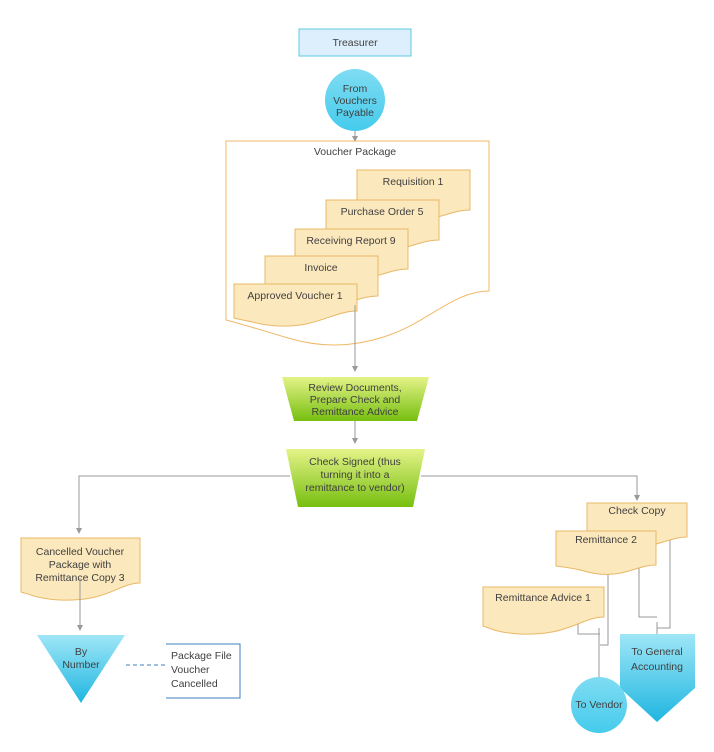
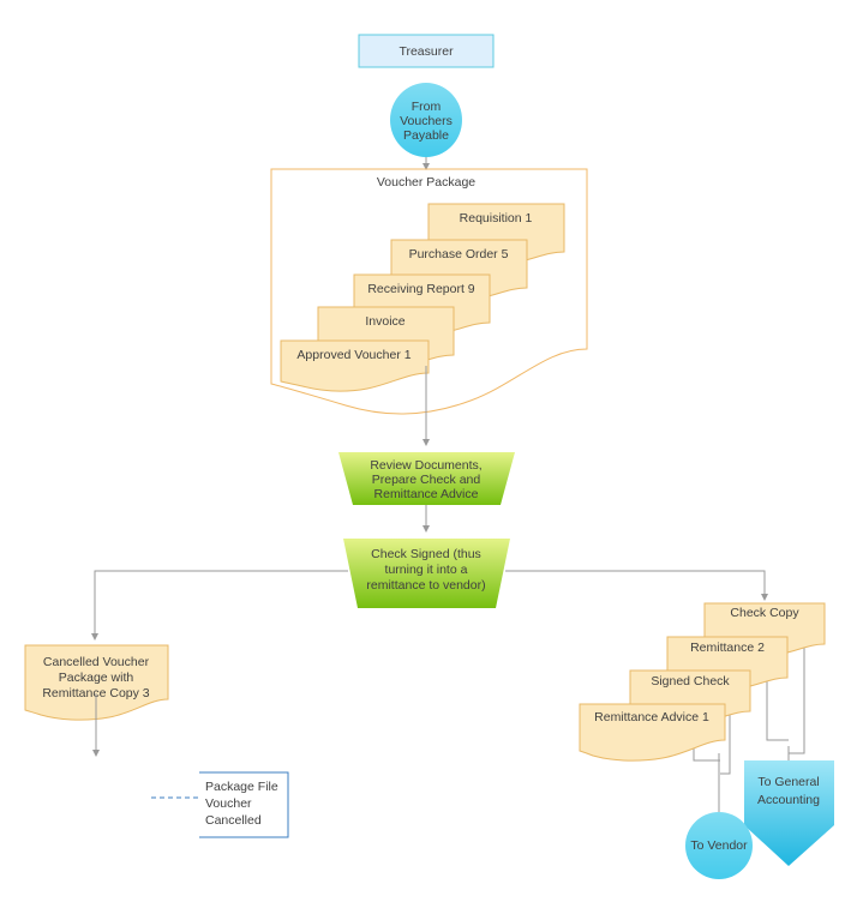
  Treasurer
  From
  Vouchers
  Payable
  Voucher Package
  Requisition 1
  Purchase Order 5
  Receiving Report 9
  Invoice
  Approved Voucher 1
  Review Documents,
  Prepare Check and
  Remittance Advice
  Check Signed (thus
  turning it into a
  remittance to vendor)
  Cancelled Voucher
  Package with
  Remittance Copy 3
- By
- Number
  Package File
  Voucher
  Cancelled
  Check Copy
  Remittance 2
+ Signed Check
  Remittance Advice 1
  To General
  Accounting
  To Vendor
